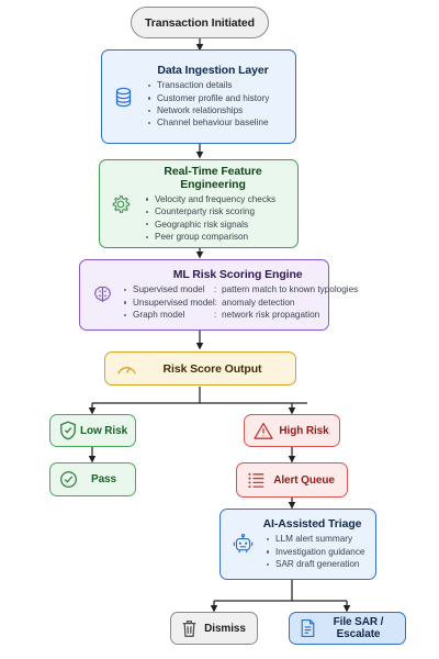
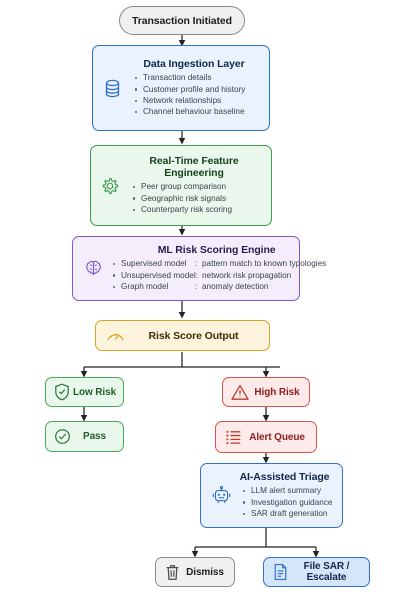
  Transaction Initiated
  Data Ingestion Layer
  Transaction details
  Customer profile and history
  Network relationships
  Channel behaviour baseline
  Real-Time Feature Engineering
- Velocity and frequency checks
- Counterparty risk scoring
+ Peer group comparison
  Geographic risk signals
- Peer group comparison
+ Counterparty risk scoring
  ML Risk Scoring Engine
  Supervised model
  :
  pattern match to known typologies
  Unsupervised model
- anomaly detection
+ network risk propagation
  Graph model
  :
- network risk propagation
+ anomaly detection
  Risk Score Output
  Low Risk
  Pass
  High Risk
  Alert Queue
  AI-Assisted Triage
  LLM alert summary
  Investigation guidance
  SAR draft generation
  Dismiss
  File SAR / Escalate
